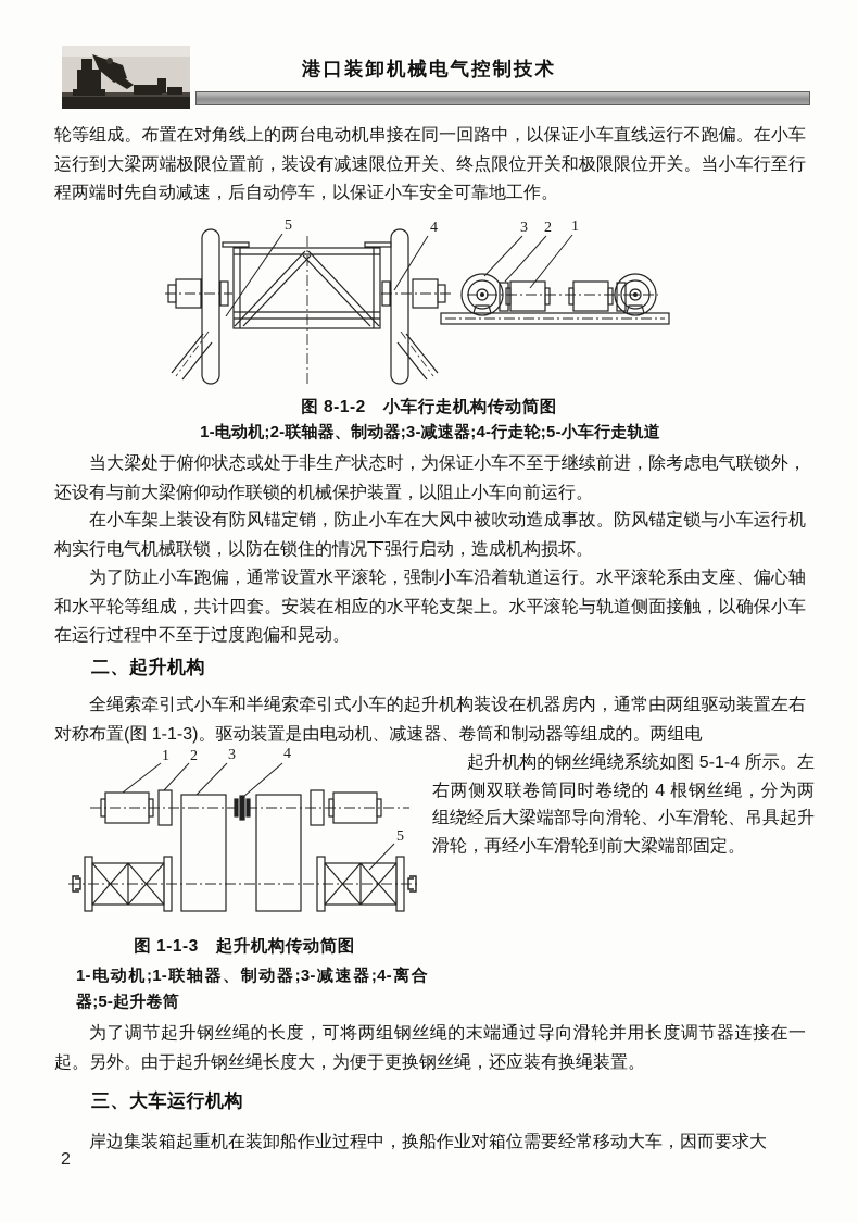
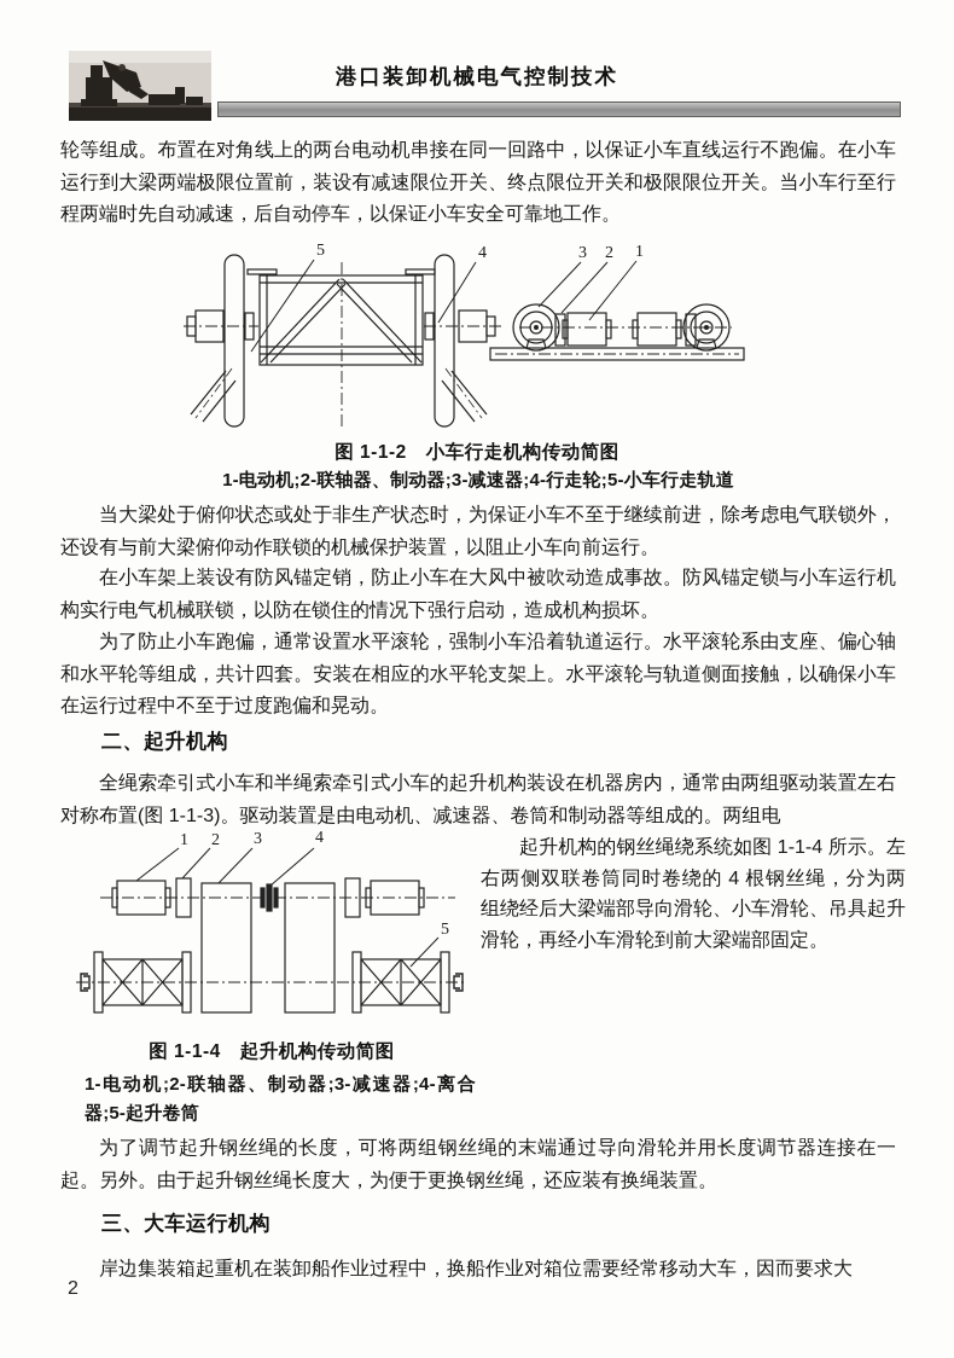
  港口装卸机械电气控制技术
  轮等组成。布置在对角线上的两台电动机串接在同一回路中，以保证小车直线运行不跑偏。在小车运行到大梁两端极限位置前，装设有减速限位开关、终点限位开关和极限限位开关。当小车行至行程两端时先自动减速，后自动停车，以保证小车安全可靠地工作。
  5
  4
  3
  2
  1
- 图 8-1-2 小车行走机构传动简图
+ 图 1-1-2 小车行走机构传动简图
  1-电动机;2-联轴器、制动器;3-减速器;4-行走轮;5-小车行走轨道
  当大梁处于俯仰状态或处于非生产状态时，为保证小车不至于继续前进，除考虑电气联锁外，还设有与前大梁俯仰动作联锁的机械保护装置，以阻止小车向前运行。
  在小车架上装设有防风锚定销，防止小车在大风中被吹动造成事故。防风锚定锁与小车运行机构实行电气机械联锁，以防在锁住的情况下强行启动，造成机构损坏。
  为了防止小车跑偏，通常设置水平滚轮，强制小车沿着轨道运行。水平滚轮系由支座、偏心轴和水平轮等组成，共计四套。安装在相应的水平轮支架上。水平滚轮与轨道侧面接触，以确保小车在运行过程中不至于过度跑偏和晃动。
  二、起升机构
  全绳索牵引式小车和半绳索牵引式小车的起升机构装设在机器房内，通常由两组驱动装置左右对称布置(图 1-1-3)。驱动装置是由电动机、减速器、卷筒和制动器等组成的。两组电
  1
  2
  3
  4
  5
- 图 1-1-3 起升机构传动简图
+ 图 1-1-4 起升机构传动简图
- 1-电动机;1-联轴器、制动器;3-减速器;4-离合器;5-起升卷筒
+ 1-电动机;2-联轴器、制动器;3-减速器;4-离合器;5-起升卷筒
- 起升机构的钢丝绳绕系统如图 5-1-4 所示。左右两侧双联卷筒同时卷绕的 4 根钢丝绳，分为两组绕经后大梁端部导向滑轮、小车滑轮、吊具起升滑轮，再经小车滑轮到前大梁端部固定。
+ 起升机构的钢丝绳绕系统如图 1-1-4 所示。左右两侧双联卷筒同时卷绕的 4 根钢丝绳，分为两组绕经后大梁端部导向滑轮、小车滑轮、吊具起升滑轮，再经小车滑轮到前大梁端部固定。
  为了调节起升钢丝绳的长度，可将两组钢丝绳的末端通过导向滑轮并用长度调节器连接在一起。另外。由于起升钢丝绳长度大，为便于更换钢丝绳，还应装有换绳装置。
  三、大车运行机构
  岸边集装箱起重机在装卸船作业过程中，换船作业对箱位需要经常移动大车，因而要求大
  2
